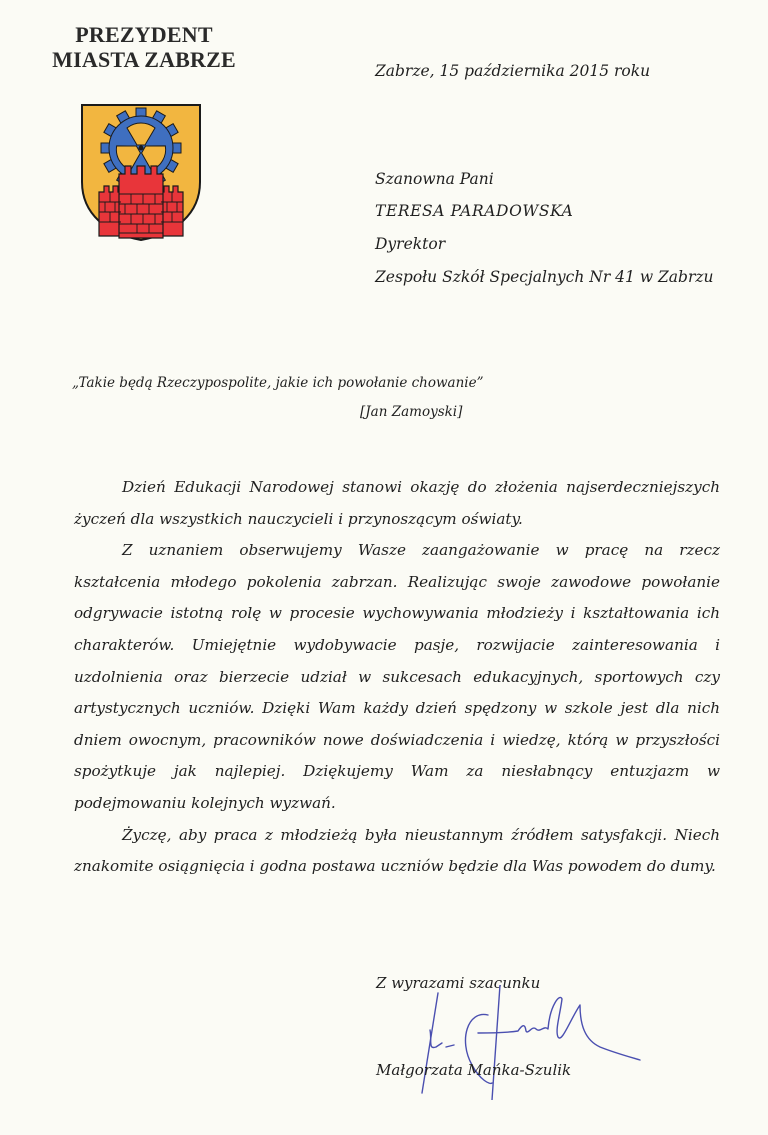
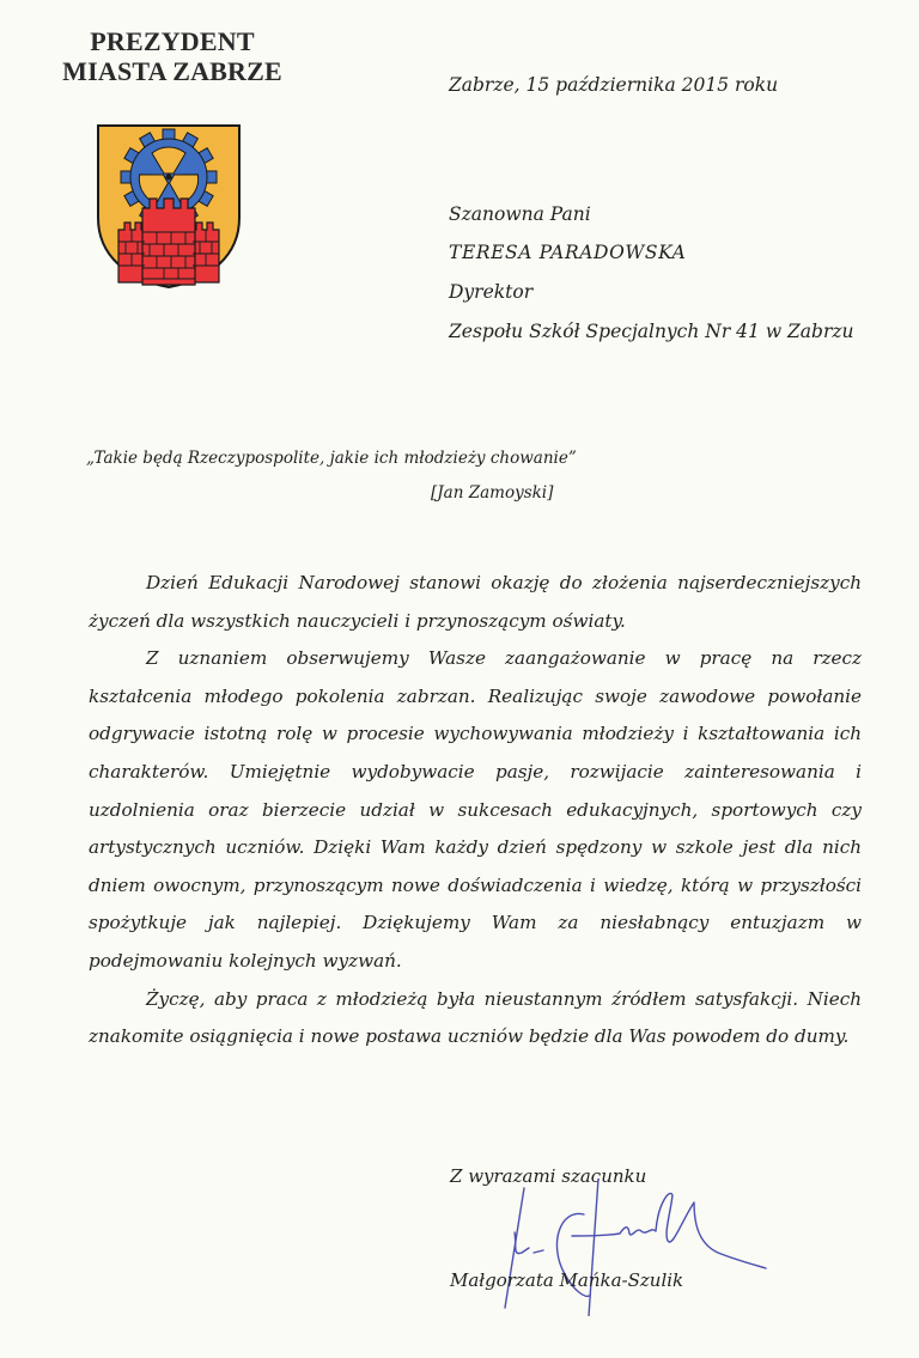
  PREZYDENT
  MIASTA ZABRZE
  Zabrze, 15 października 2015 roku
  Szanowna Pani
  TERESA PARADOWSKA
  Dyrektor
  Zespołu Szkół Specjalnych Nr 41 w Zabrzu
- „Takie będą Rzeczypospolite, jakie ich powołanie chowanie”
+ „Takie będą Rzeczypospolite, jakie ich młodzieży chowanie”
  [Jan Zamoyski]
  Dzień Edukacji Narodowej stanowi okazję do złożenia najserdeczniejszych życzeń dla wszystkich nauczycieli i przynoszącym oświaty.
- Z uznaniem obserwujemy Wasze zaangażowanie w pracę na rzecz kształcenia młodego pokolenia zabrzan. Realizując swoje zawodowe powołanie odgrywacie istotną rolę w procesie wychowywania młodzieży i kształtowania ich charakterów. Umiejętnie wydobywacie pasje, rozwijacie zainteresowania i uzdolnienia oraz bierzecie udział w sukcesach edukacyjnych, sportowych czy artystycznych uczniów. Dzięki Wam każdy dzień spędzony w szkole jest dla nich dniem owocnym, pracowników nowe doświadczenia i wiedzę, którą w przyszłości spożytkuje jak najlepiej. Dziękujemy Wam za niesłabnący entuzjazm w podejmowaniu kolejnych wyzwań.
+ Z uznaniem obserwujemy Wasze zaangażowanie w pracę na rzecz kształcenia młodego pokolenia zabrzan. Realizując swoje zawodowe powołanie odgrywacie istotną rolę w procesie wychowywania młodzieży i kształtowania ich charakterów. Umiejętnie wydobywacie pasje, rozwijacie zainteresowania i uzdolnienia oraz bierzecie udział w sukcesach edukacyjnych, sportowych czy artystycznych uczniów. Dzięki Wam każdy dzień spędzony w szkole jest dla nich dniem owocnym, przynoszącym nowe doświadczenia i wiedzę, którą w przyszłości spożytkuje jak najlepiej. Dziękujemy Wam za niesłabnący entuzjazm w podejmowaniu kolejnych wyzwań.
- Życzę, aby praca z młodzieżą była nieustannym źródłem satysfakcji. Niech znakomite osiągnięcia i godna postawa uczniów będzie dla Was powodem do dumy.
+ Życzę, aby praca z młodzieżą była nieustannym źródłem satysfakcji. Niech znakomite osiągnięcia i nowe postawa uczniów będzie dla Was powodem do dumy.
  Z wyrazami szacunku
  Małgorzata Mańka-Szulik
